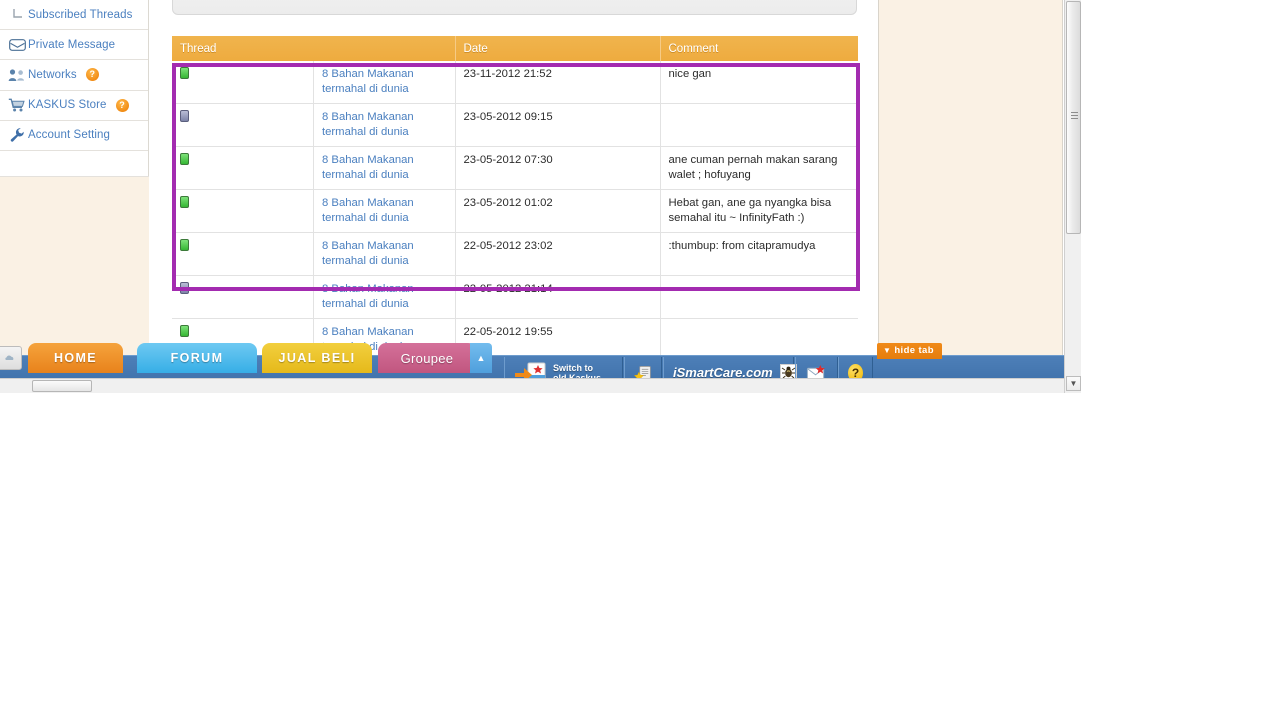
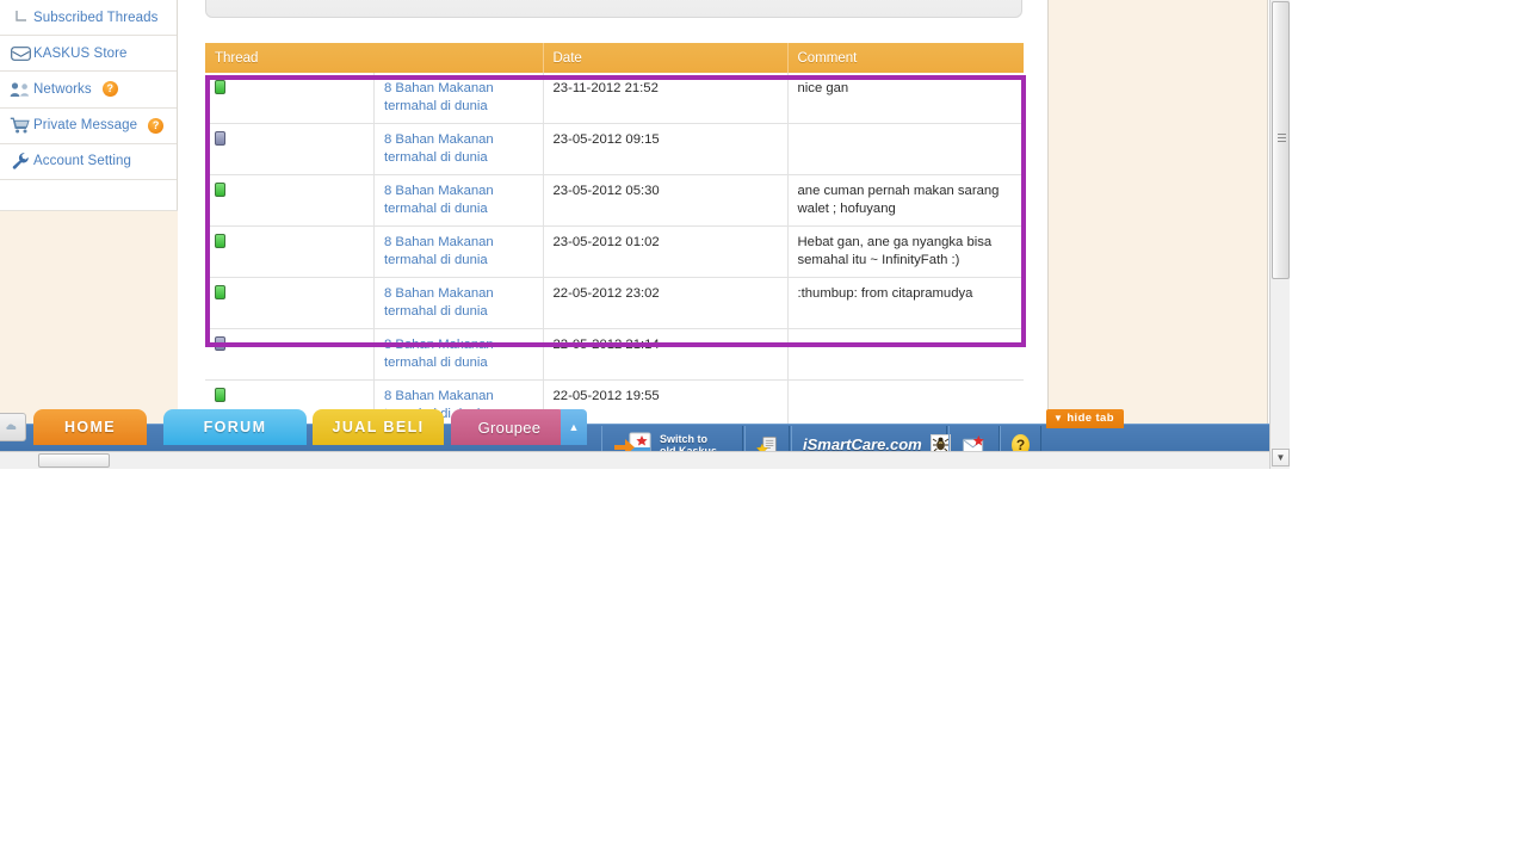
  Subscribed Threads
- Private Message
+ KASKUS Store
  Networks
  ?
- KASKUS Store
+ Private Message
  ?
  Account Setting
  Thread	Date	Comment
  	8 Bahan Makanan termahal di dunia	23-11-2012 21:52	nice gan
  	8 Bahan Makanan termahal di dunia	23-05-2012 09:15
- 	8 Bahan Makanan termahal di dunia	23-05-2012 07:30	ane cuman pernah makan sarang walet ; hofuyang
+ 	8 Bahan Makanan termahal di dunia	23-05-2012 05:30	ane cuman pernah makan sarang walet ; hofuyang
  	8 Bahan Makanan termahal di dunia	23-05-2012 01:02	Hebat gan, ane ga nyangka bisa semahal itu ~ InfinityFath :)
  	8 Bahan Makanan termahal di dunia	22-05-2012 23:02	:thumbup: from citapramudya
  	8 Bahan Makanan termahal di dunia	22-05-2012 21:14
  ▼ hide tab
  HOME
  FORUM
  JUAL BELI
  Groupee
  ▲
  Switch to
  iSmartCare.com
  ?
  ▼
